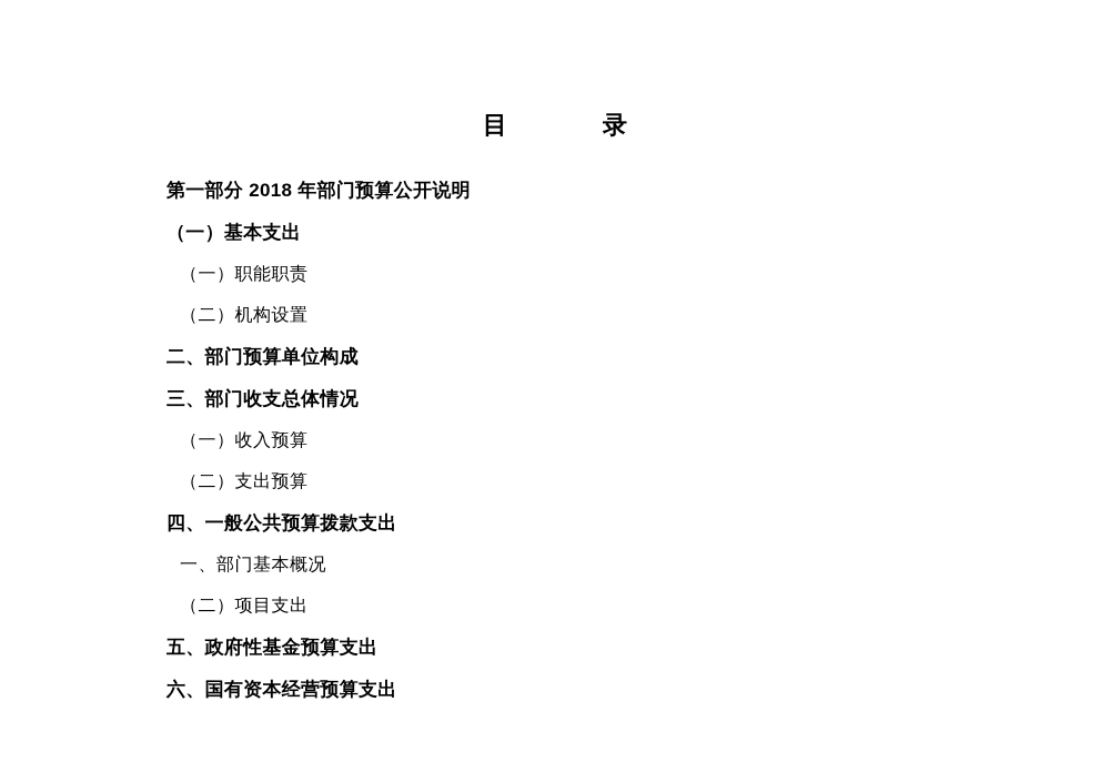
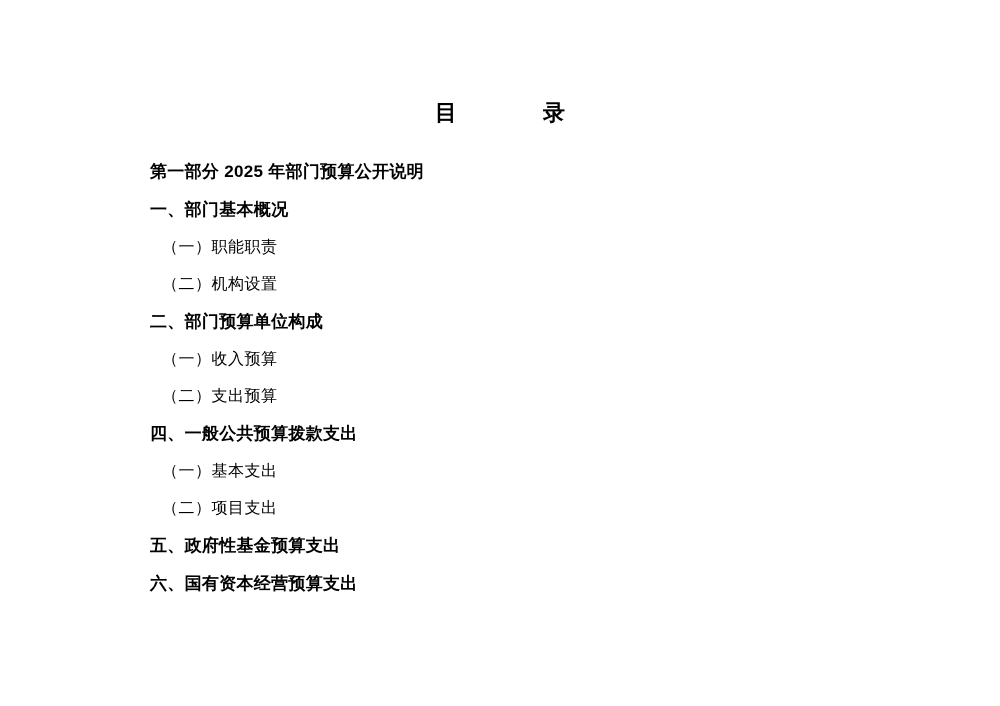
  目 录
- 第一部分 2018 年部门预算公开说明
+ 第一部分 2025 年部门预算公开说明
- （一）基本支出
+ 一、部门基本概况
  （一）职能职责
  （二）机构设置
  二、部门预算单位构成
- 三、部门收支总体情况
  （一）收入预算
  （二）支出预算
  四、一般公共预算拨款支出
- 一、部门基本概况
+ （一）基本支出
  （二）项目支出
  五、政府性基金预算支出
  六、国有资本经营预算支出
